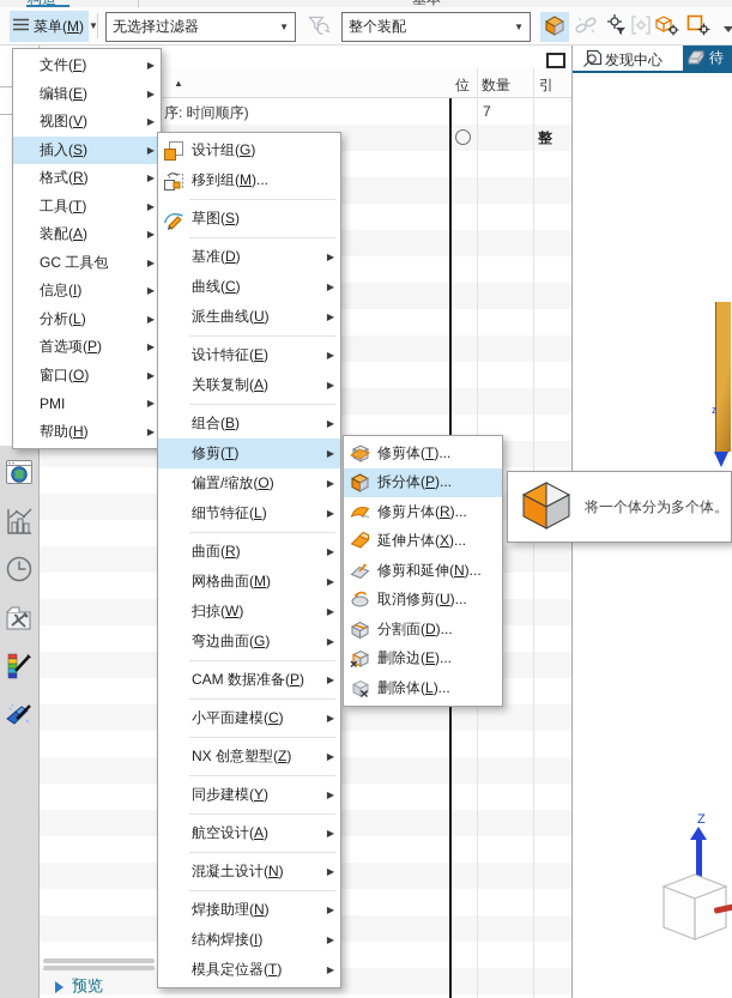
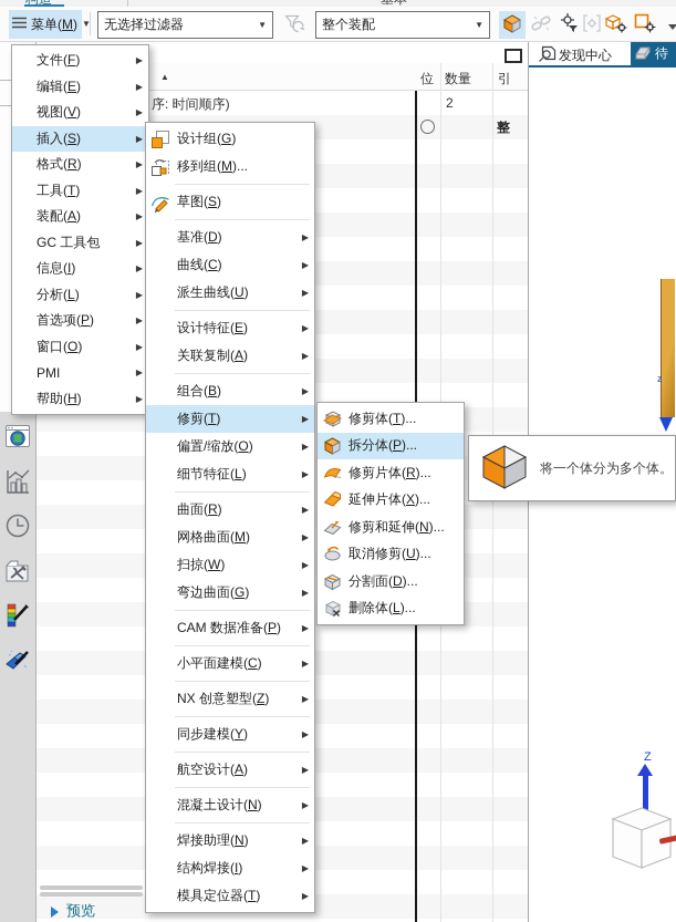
  菜单(M)
  ▼
  无选择过滤器
  ▼
  整个装配
  ▼
  ▲
  位
  数量
  引
  序: 时间顺序)
- 7
+ 2
  整
  发现中心
  待
  z
  Z
  预览
  文件(F)
  ▶
  编辑(E)
  ▶
  视图(V)
  ▶
  插入(S)
  ▶
  格式(R)
  ▶
  工具(T)
  ▶
  装配(A)
  ▶
  GC 工具包
  ▶
  信息(I)
  ▶
  分析(L)
  ▶
  首选项(P)
  ▶
  窗口(O)
  ▶
  PMI
  ▶
  帮助(H)
  ▶
  设计组(G)
  移到组(M)...
  草图(S)
  基准(D)
  ▶
  曲线(C)
  ▶
  派生曲线(U)
  ▶
  设计特征(E)
  ▶
  关联复制(A)
  ▶
  组合(B)
  ▶
  修剪(T)
  ▶
  偏置/缩放(O)
  ▶
  细节特征(L)
  ▶
  曲面(R)
  ▶
  网格曲面(M)
  ▶
  扫掠(W)
  ▶
  弯边曲面(G)
  ▶
  CAM 数据准备(P)
  ▶
  小平面建模(C)
  ▶
  NX 创意塑型(Z)
  ▶
  同步建模(Y)
  ▶
  航空设计(A)
  ▶
  混凝土设计(N)
  ▶
  焊接助理(N)
  ▶
  结构焊接(I)
  ▶
  模具定位器(T)
  ▶
  修剪体(T)...
  拆分体(P)...
  修剪片体(R)...
  延伸片体(X)...
  修剪和延伸(N)...
  取消修剪(U)...
  分割面(D)...
- 删除边(E)...
  删除体(L)...
  将一个体分为多个体。
